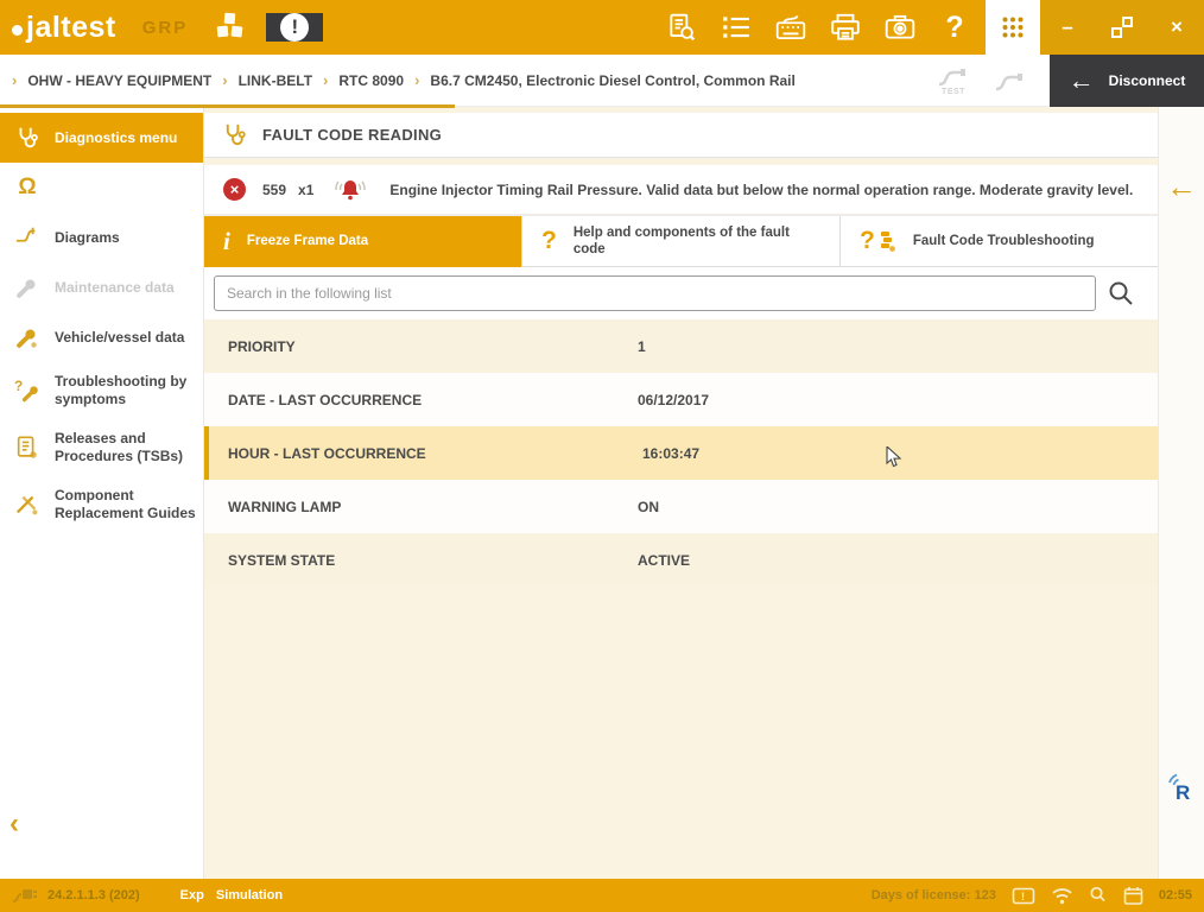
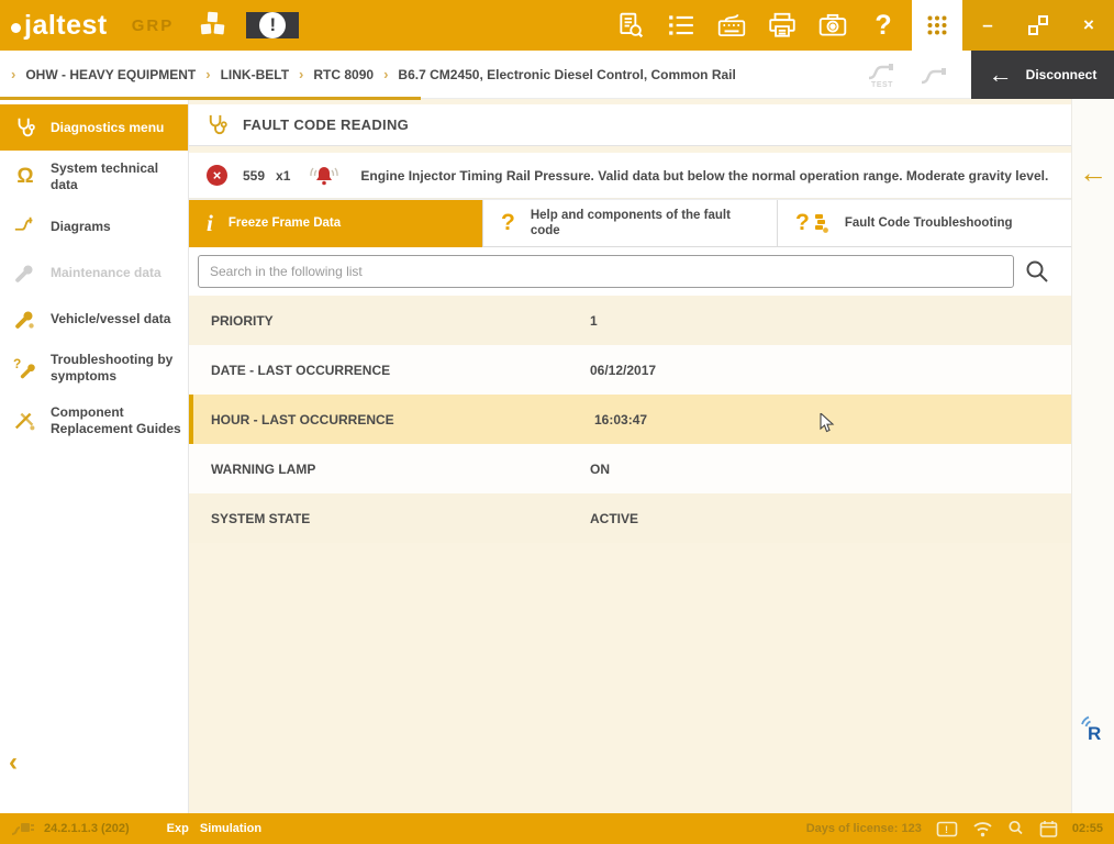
  jaltest
  GRP
  !
  ?
  –
  ×
  ›
  OHW - HEAVY EQUIPMENT
  ›
  LINK-BELT
  ›
  RTC 8090
  ›
  B6.7 CM2450, Electronic Diesel Control, Common Rail
  ←
  Disconnect
  Diagnostics menu
  Ω
+ System technical data
  Diagrams
  Maintenance data
  Vehicle/vessel data
  ?
  Troubleshooting by symptoms
- Releases and Procedures (TSBs)
  Component Replacement Guides
  ‹
  FAULT CODE READING
  ×
  559
  x1
  Engine Injector Timing Rail Pressure. Valid data but below the normal operation range. Moderate gravity level.
  i
  Freeze Frame Data
  ?
  Help and components of the fault code
  ?
  Fault Code Troubleshooting
  Search in the following list
  PRIORITY
  1
  DATE - LAST OCCURRENCE
  06/12/2017
  HOUR - LAST OCCURRENCE
  16:03:47
  WARNING LAMP
  ON
  SYSTEM STATE
  ACTIVE
  ←
  R
  24.2.1.1.3 (202)
  Exp
  Simulation
  Days of license: 123
  !
  02:55
